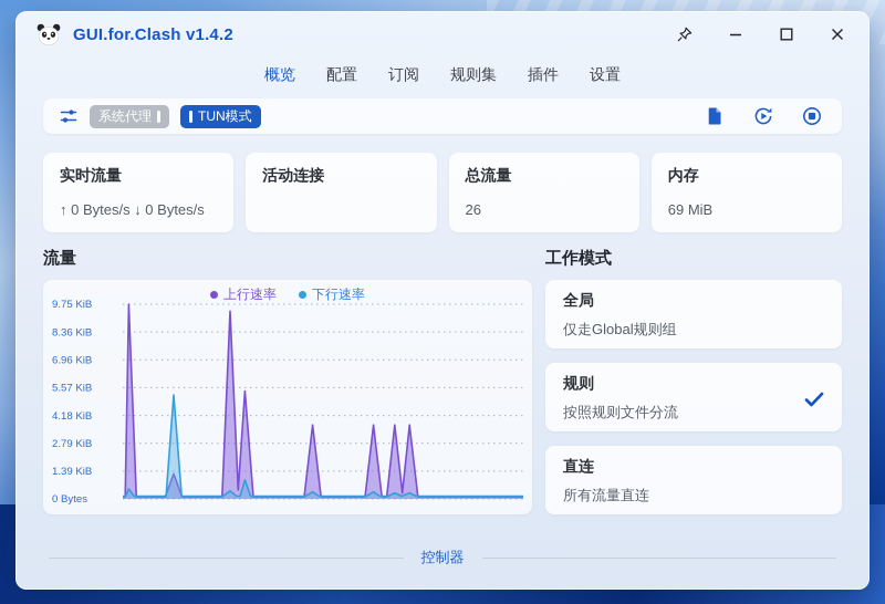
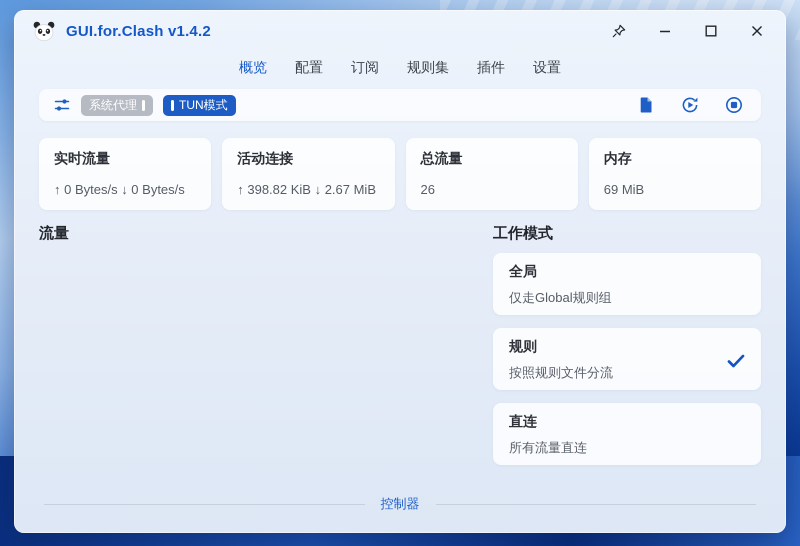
  GUI.for.Clash v1.4.2
  概览
  配置
  订阅
  规则集
  插件
  设置
  系统代理
  TUN模式
  实时流量
  ↑ 0 Bytes/s ↓ 0 Bytes/s
  活动连接
+ ↑ 398.82 KiB ↓ 2.67 MiB
  总流量
  26
  内存
  69 MiB
  流量
- 上行速率
- 下行速率
- 9.75 KiB
- 8.36 KiB
- 6.96 KiB
- 5.57 KiB
- 4.18 KiB
- 2.79 KiB
- 1.39 KiB
- 0 Bytes
  工作模式
  全局
  仅走Global规则组
  规则
  按照规则文件分流
  直连
  所有流量直连
  控制器
